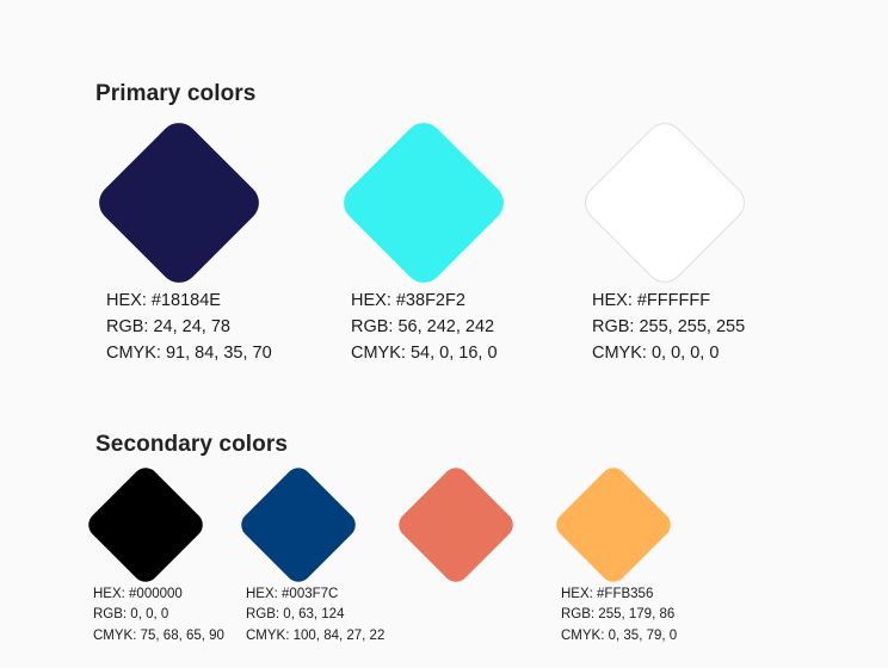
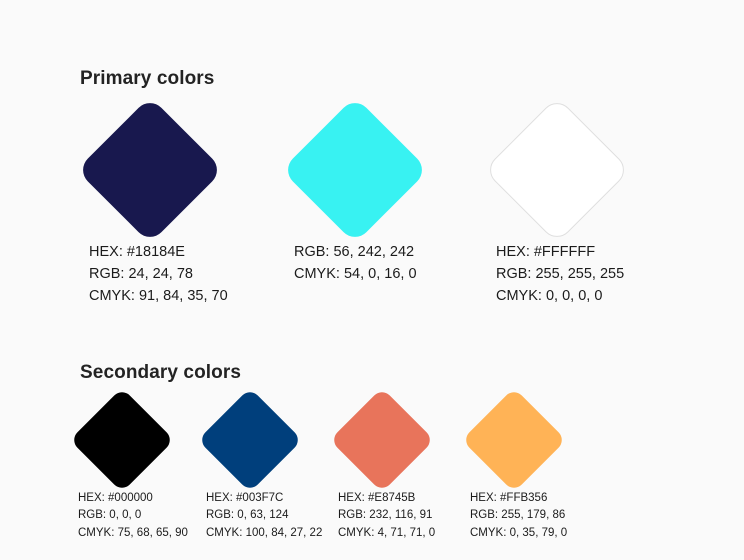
  Primary colors
  HEX: #18184E
  RGB: 24, 24, 78
  CMYK: 91, 84, 35, 70
- HEX: #38F2F2
  RGB: 56, 242, 242
  CMYK: 54, 0, 16, 0
  HEX: #FFFFFF
  RGB: 255, 255, 255
  CMYK: 0, 0, 0, 0
  Secondary colors
  HEX: #000000
  RGB: 0, 0, 0
  CMYK: 75, 68, 65, 90
  HEX: #003F7C
  RGB: 0, 63, 124
  CMYK: 100, 84, 27, 22
+ HEX: #E8745B
+ RGB: 232, 116, 91
+ CMYK: 4, 71, 71, 0
  HEX: #FFB356
  RGB: 255, 179, 86
  CMYK: 0, 35, 79, 0
